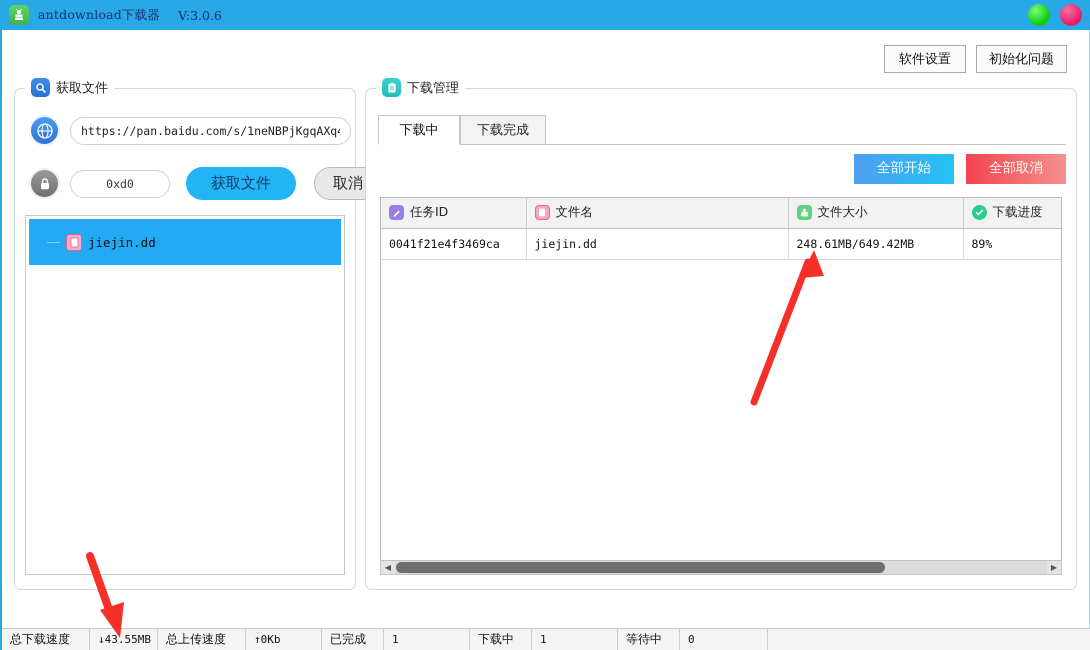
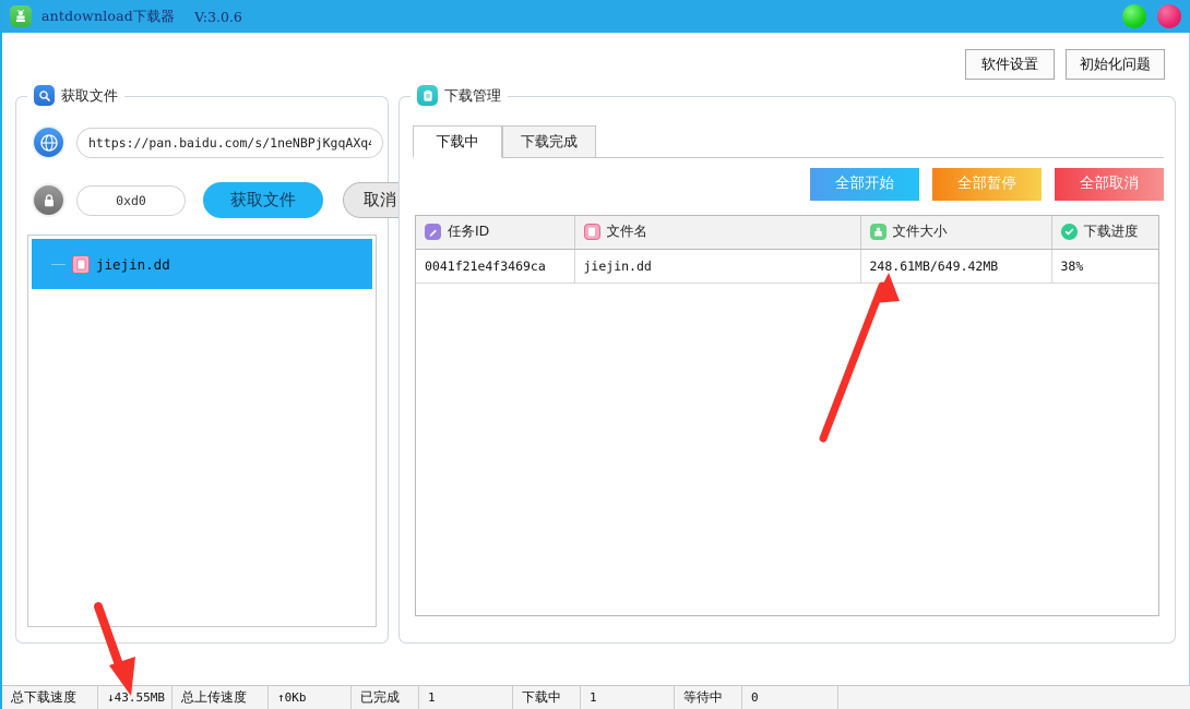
  antdownload下载器
  V:3.0.6
  软件设置
  初始化问题
  获取文件
  https://pan.baidu.com/s/1neNBPjKgqAXq
  0xd0
  获取文件
  取消
  jiejin.dd
  下载管理
  下载中
  下载完成
  全部开始
+ 全部暂停
  全部取消
  任务ID	文件名	文件大小	下载进度
- 0041f21e4f3469ca	jiejin.dd	248.61MB/649.42MB	89%
+ 0041f21e4f3469ca	jiejin.dd	248.61MB/649.42MB	38%
- ◀
- ▶
  总下载速度
  ↓43.55MB
  总上传速度
  ↑0Kb
  已完成
  1
  下载中
  1
  等待中
  0
